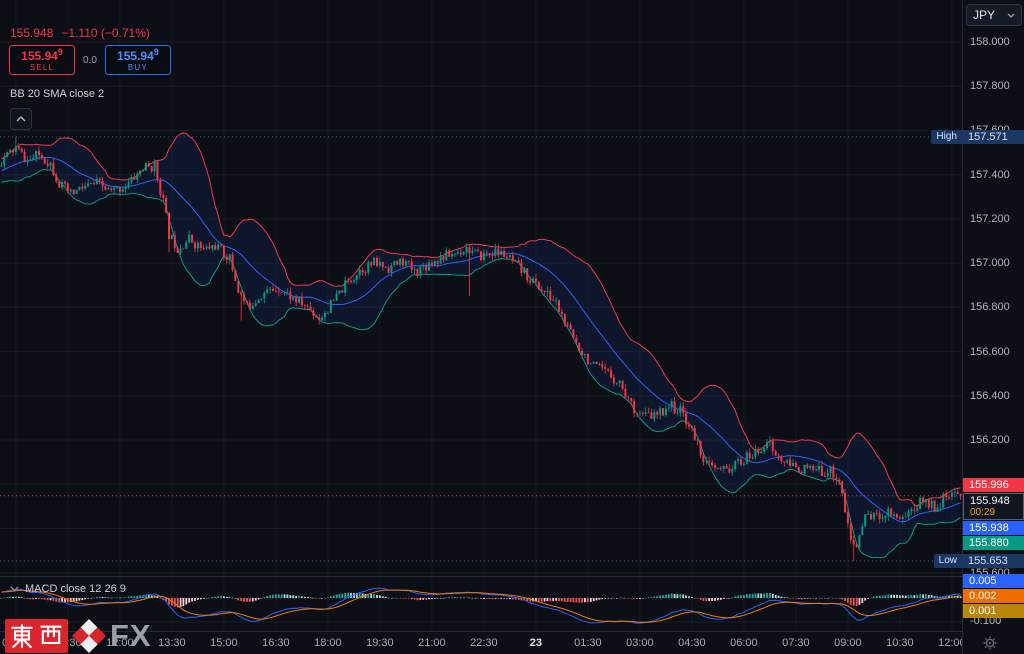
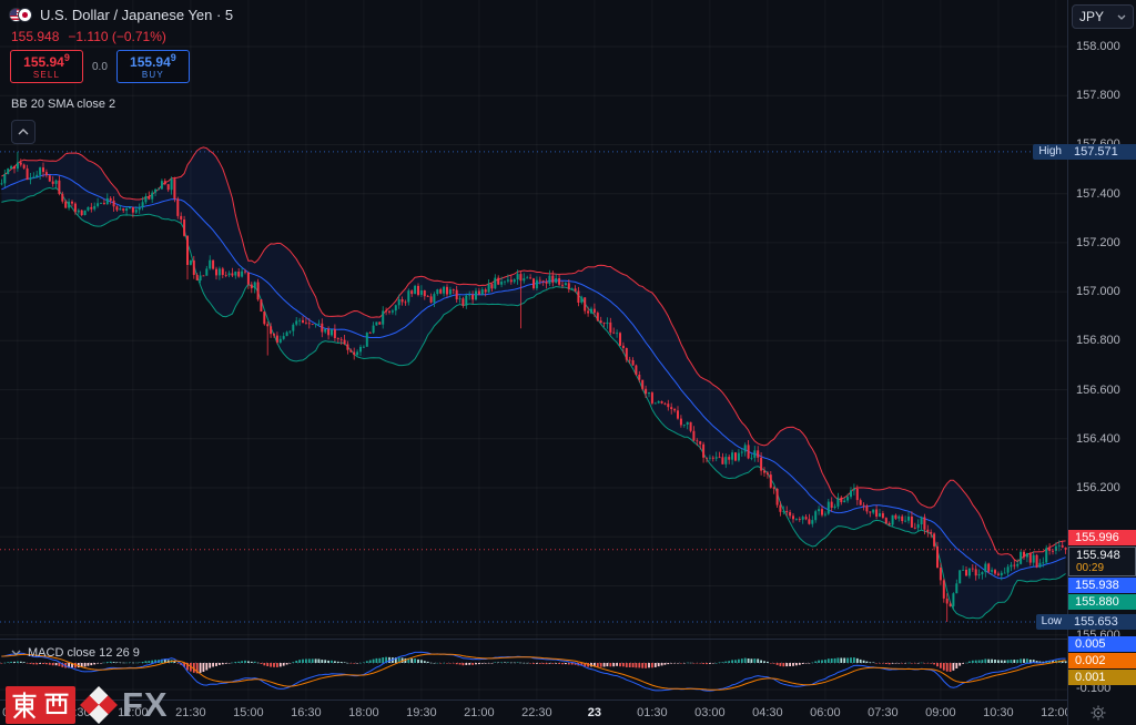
  MACD close 12 26 9
  12:00
- 13:30
+ 21:30
  15:00
  16:30
  18:00
  19:30
  21:00
  22:30
  23
  01:30
  03:00
  04:30
  06:00
  07:30
  09:00
  10:30
  12:0
  JPY
  158.000
  157.800
  157.400
  157.200
  157.000
  156.800
  156.600
  156.400
  156.200
  155.600
  -0.100
  High
  157.571
  155.996
  155.948
  00:29
  155.938
  155.880
  Low
  155.653
  0.005
  0.002
  0.001
+ U.S. Dollar / Japanese Yen · 5
  155.948
  −1.110 (−0.71%)
  155.949
  SELL
  0.0
  155.949
  BUY
  BB 20 SMA close 2
  FX
